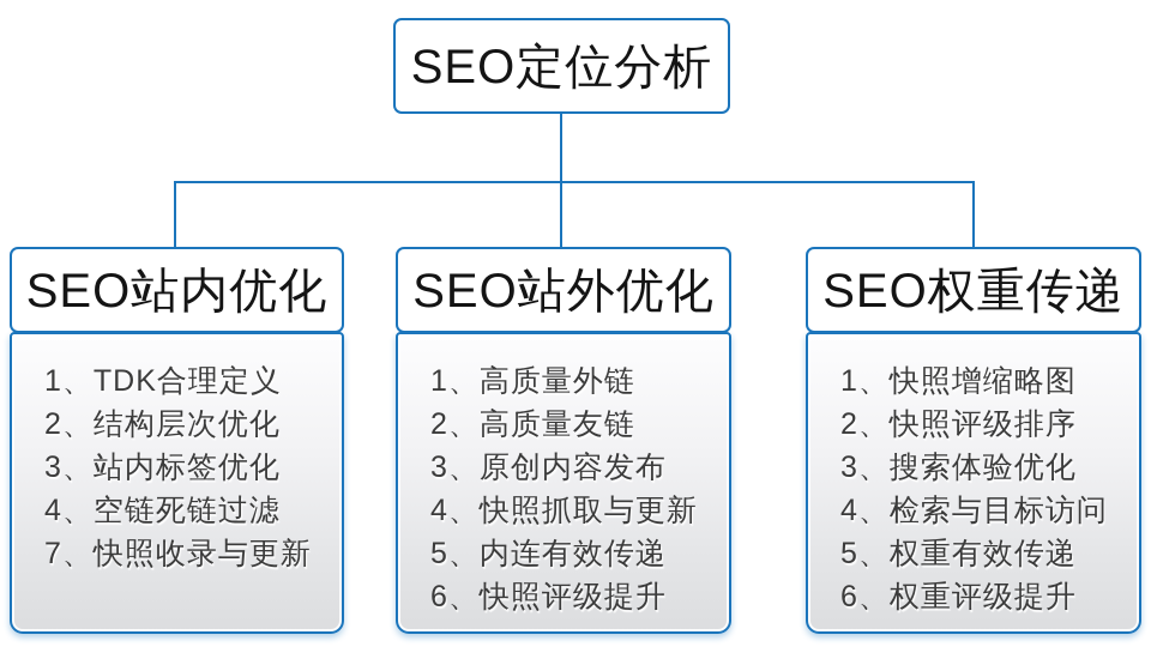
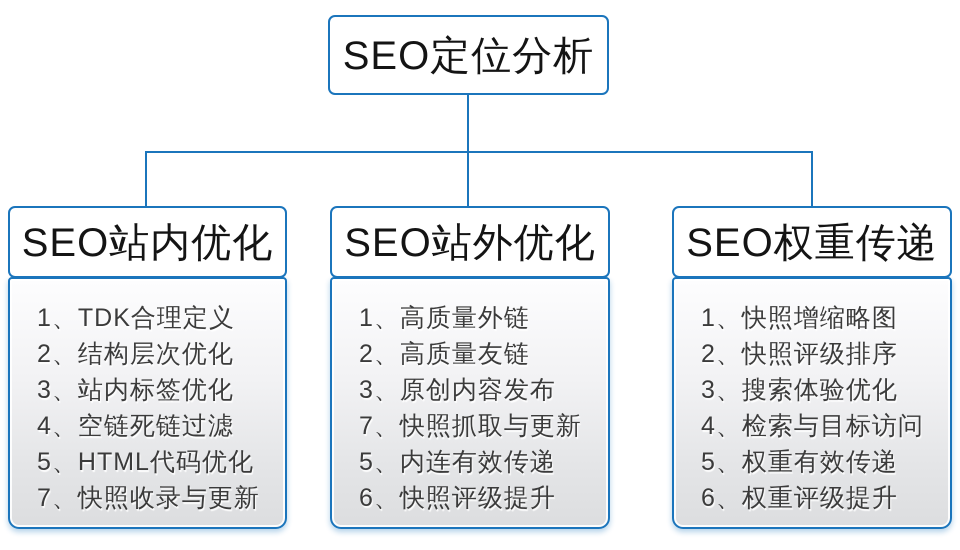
  SEO定位分析
  SEO站内优化
  1、TDK合理定义
  2、结构层次优化
  3、站内标签优化
  4、空链死链过滤
+ 5、HTML代码优化
  7、快照收录与更新
  SEO站外优化
  1、高质量外链
  2、高质量友链
  3、原创内容发布
- 4、快照抓取与更新
+ 7、快照抓取与更新
  5、内连有效传递
  6、快照评级提升
  SEO权重传递
  1、快照增缩略图
  2、快照评级排序
  3、搜索体验优化
  4、检索与目标访问
  5、权重有效传递
  6、权重评级提升
